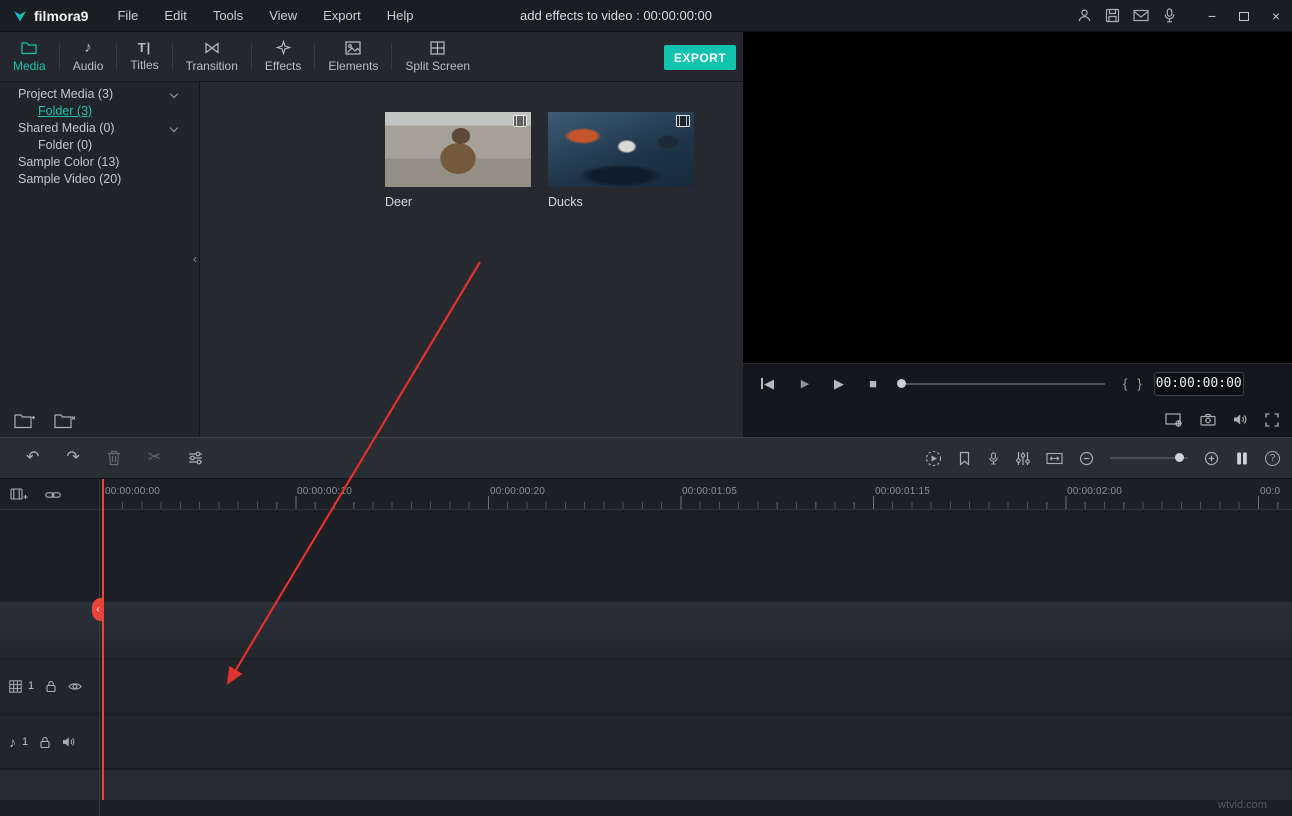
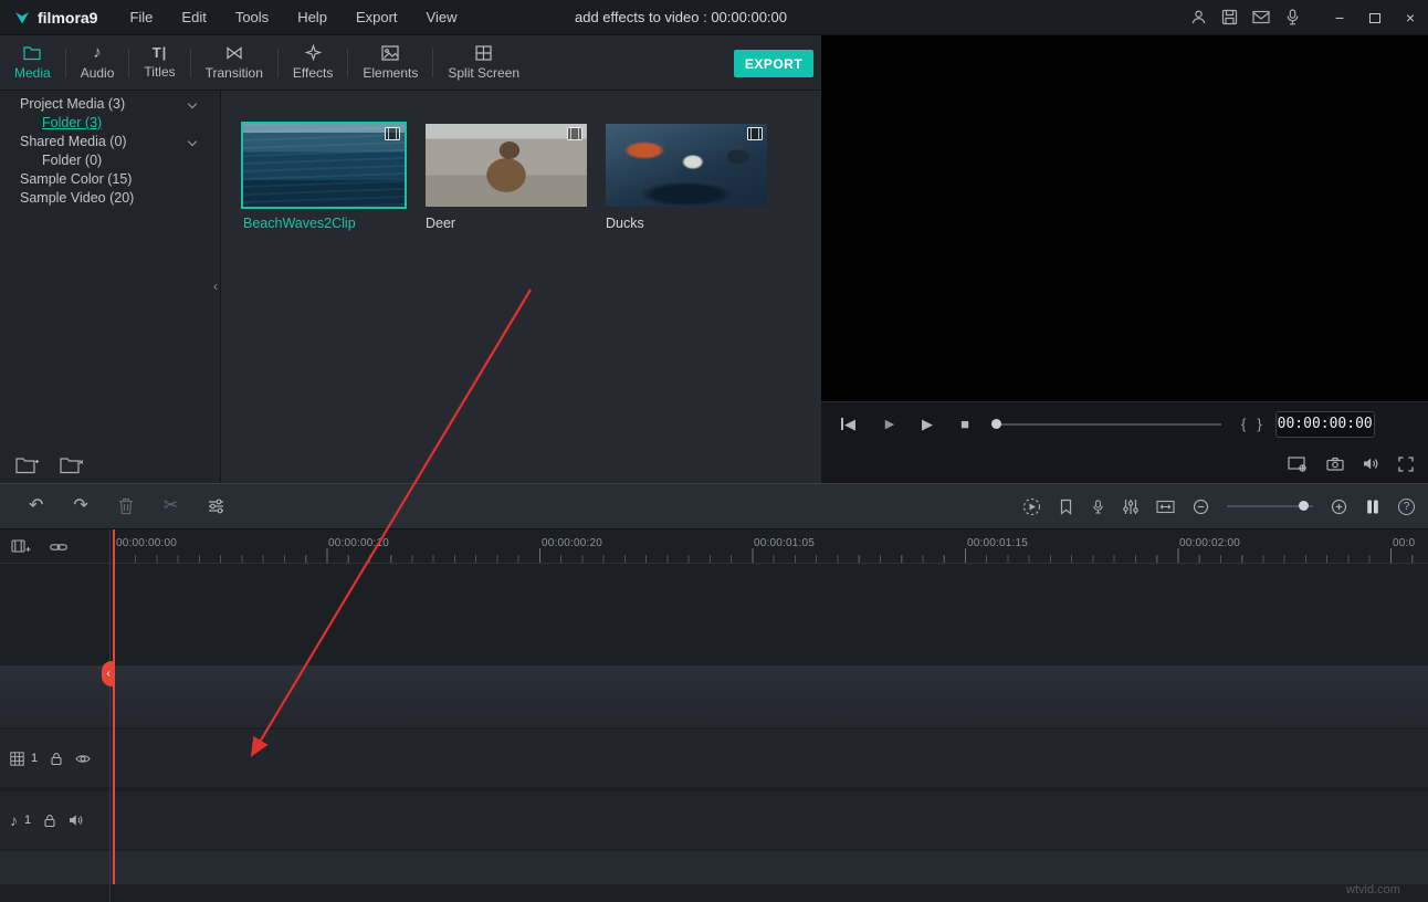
  filmora9
  File
  Edit
  Tools
- View
+ Help
  Export
- Help
+ View
  add effects to video : 00:00:00:00
  −
  ×
  Media
  ♪
  Audio
  T|
  Titles
  Transition
  Effects
  Elements
  Split Screen
  EXPORT
  Project Media (3)
  Folder (3)
  Shared Media (0)
  Folder (0)
- Sample Color (13)
+ Sample Color (15)
  Sample Video (20)
  ‹
+ BeachWaves2Clip
  Deer
  Ducks
  ◀
  ▶
  ▶
  ■
  {
  }
  00:00:00:00
  ↶
  ↷
  ✂
  ?
  00:00:00:00
  00:00:00:0
  00:00:00:20
  00:00:01:05
  00:00:01:15
  00:00:02:00
  00:0
  1
  ♪
  1
  ‹
  wtvid.com
